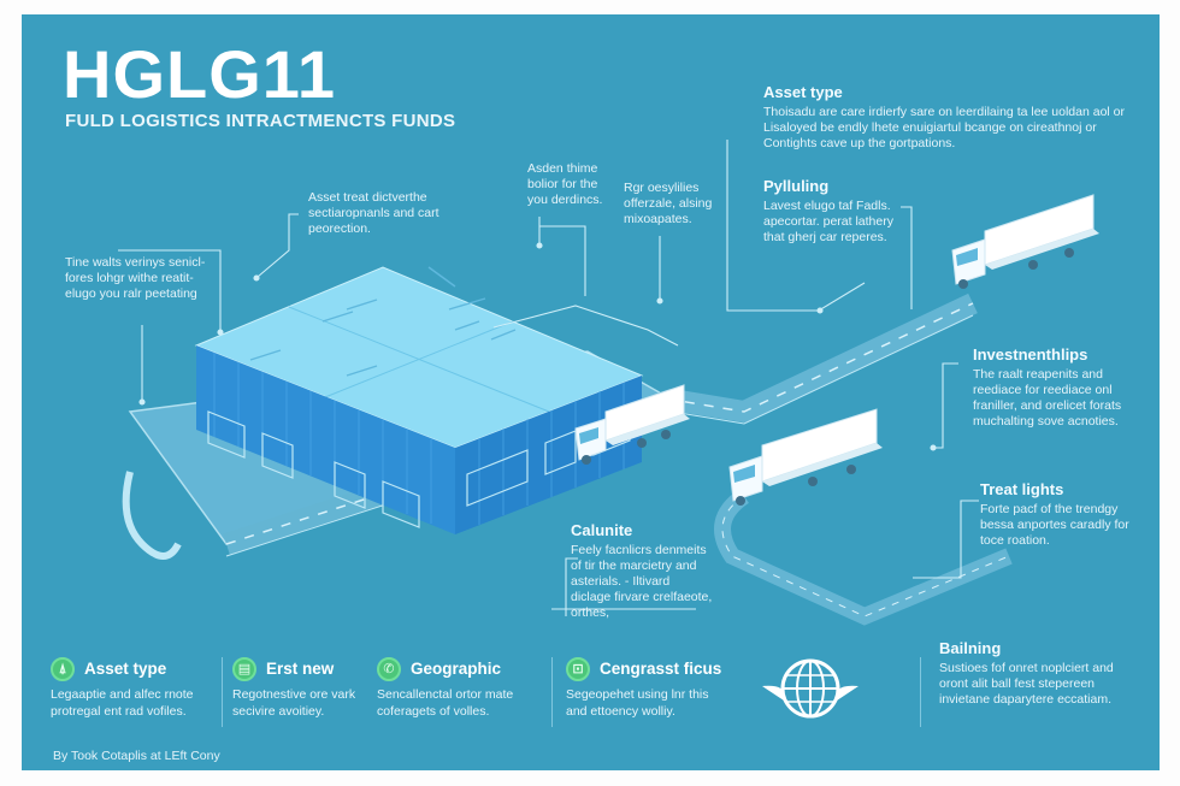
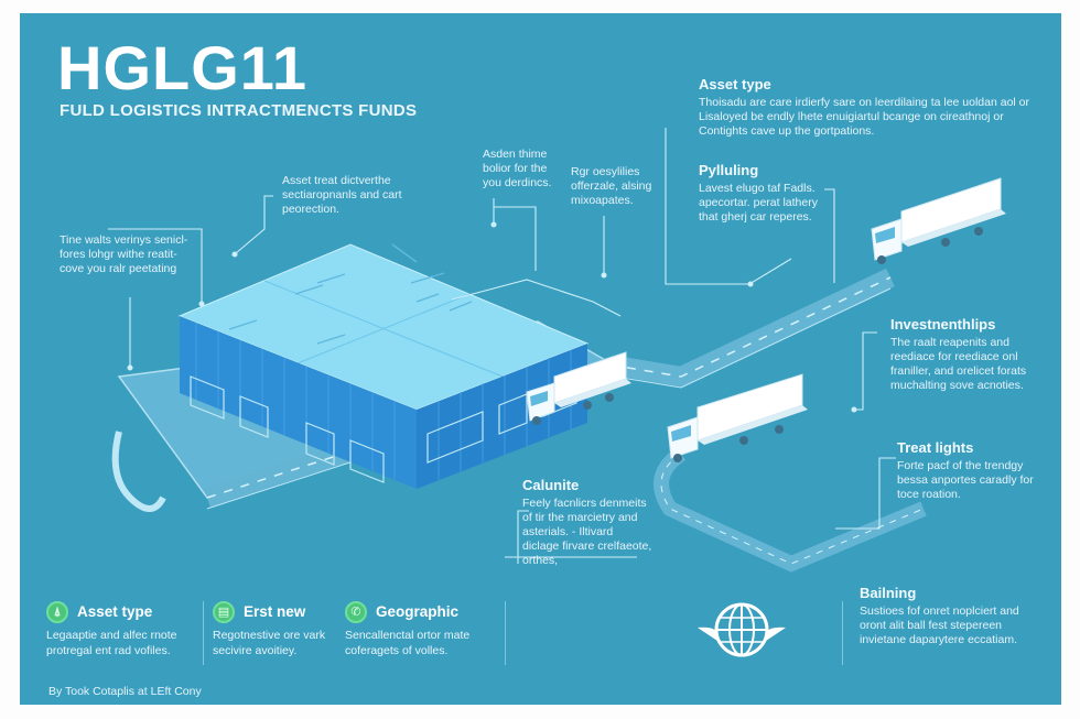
  HGLG11
  FULD LOGISTICS INTRACTMENCTS FUNDS
  Asset type
  Thoisadu are care irdierfy sare on leerdilaing ta lee uoldan aol or Lisaloyed be endly lhete enuigiartul bcange on cireathnoj or Contights cave up the gortpations.
  Pylluling
  Lavest elugo taf Fadls. apecortar. perat lathery that gherj car reperes.
- Tine walts verinys senicl- fores lohgr withe reatit- elugo you ralr peetating
+ Tine walts verinys senicl- fores lohgr withe reatit- cove you ralr peetating
  Asset treat dictverthe sectiaropnanls and cart peorection.
  Asden thime bolior for the you derdincs.
  Rgr oesylilies offerzale, alsing mixoapates.
  Investnenthlips
  The raalt reapenits and reediace for reediace onl franiller, and orelicet forats muchalting sove acnoties.
  Treat lights
  Forte pacf of the trendgy bessa anportes caradly for toce roation.
  Calunite
  Feely facnlicrs denmeits of tir the marcietry and asterials. - Iltivard diclage firvare crelfaeote, orthes,
  ⍋
  Asset type
  Legaaptie and alfec rnote protregal ent rad vofiles.
  ▤
  Erst new
  Regotnestive ore vark secivire avoitiey.
  ✆
  Geographic
  Sencallenctal ortor mate coferagets of volles.
- ⊡
- Cengrasst ficus
- Segeopehet using lnr this and ettoency wolliy.
  Bailning
  Sustioes fof onret noplciert and oront alit ball fest stepereen invietane daparytere eccatiam.
  By Took Cotaplis at LEft Cony
